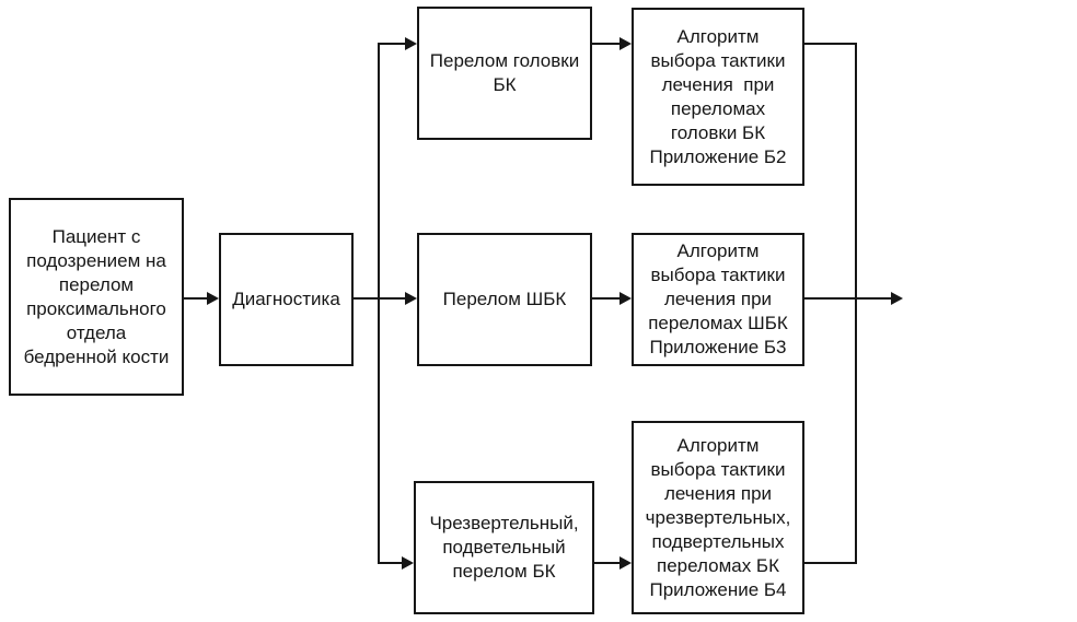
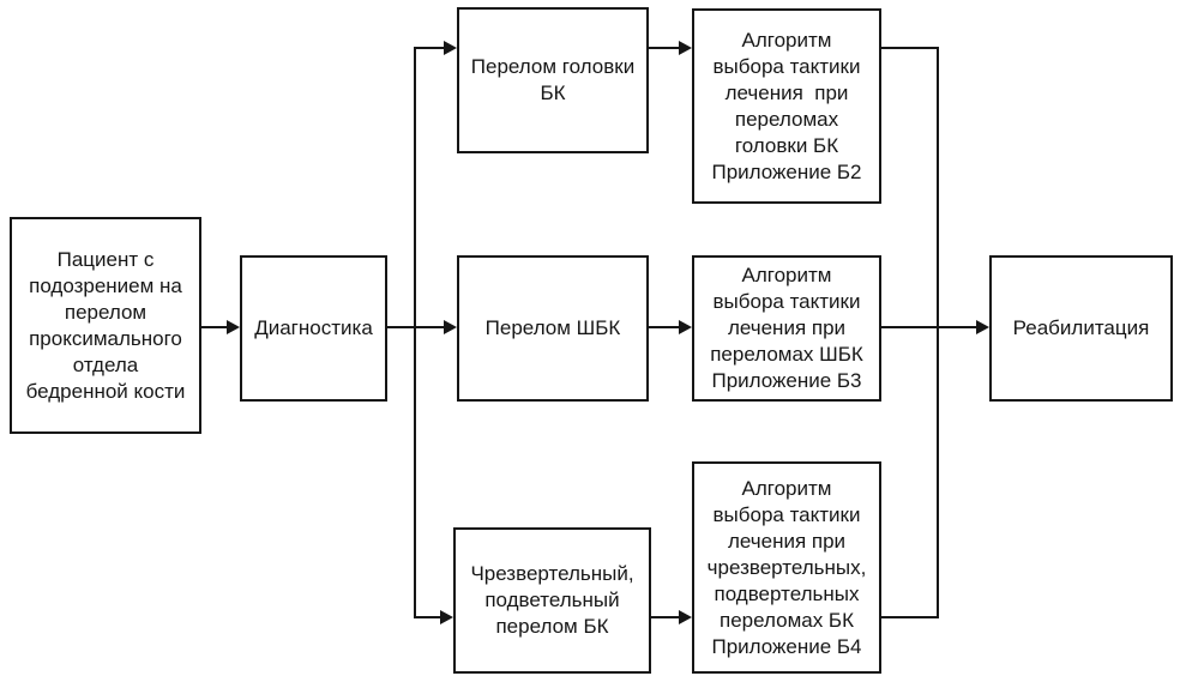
  Пациент с
  подозрением на
  перелом
  проксимального
  отдела
  бедренной кости
  Диагностика
  Перелом головки
  БК
  Перелом ШБК
  Чрезвертельный,
  подветельный
  перелом БК
  Алгоритм
  выбора тактики
  лечения при
  переломах
  головки БК
  Приложение Б2
  Алгоритм
  выбора тактики
  лечения при
  переломах ШБК
  Приложение Б3
  Алгоритм
  выбора тактики
  лечения при
  чрезвертельных,
  подвертельных
  переломах БК
  Приложение Б4
+ Реабилитация
